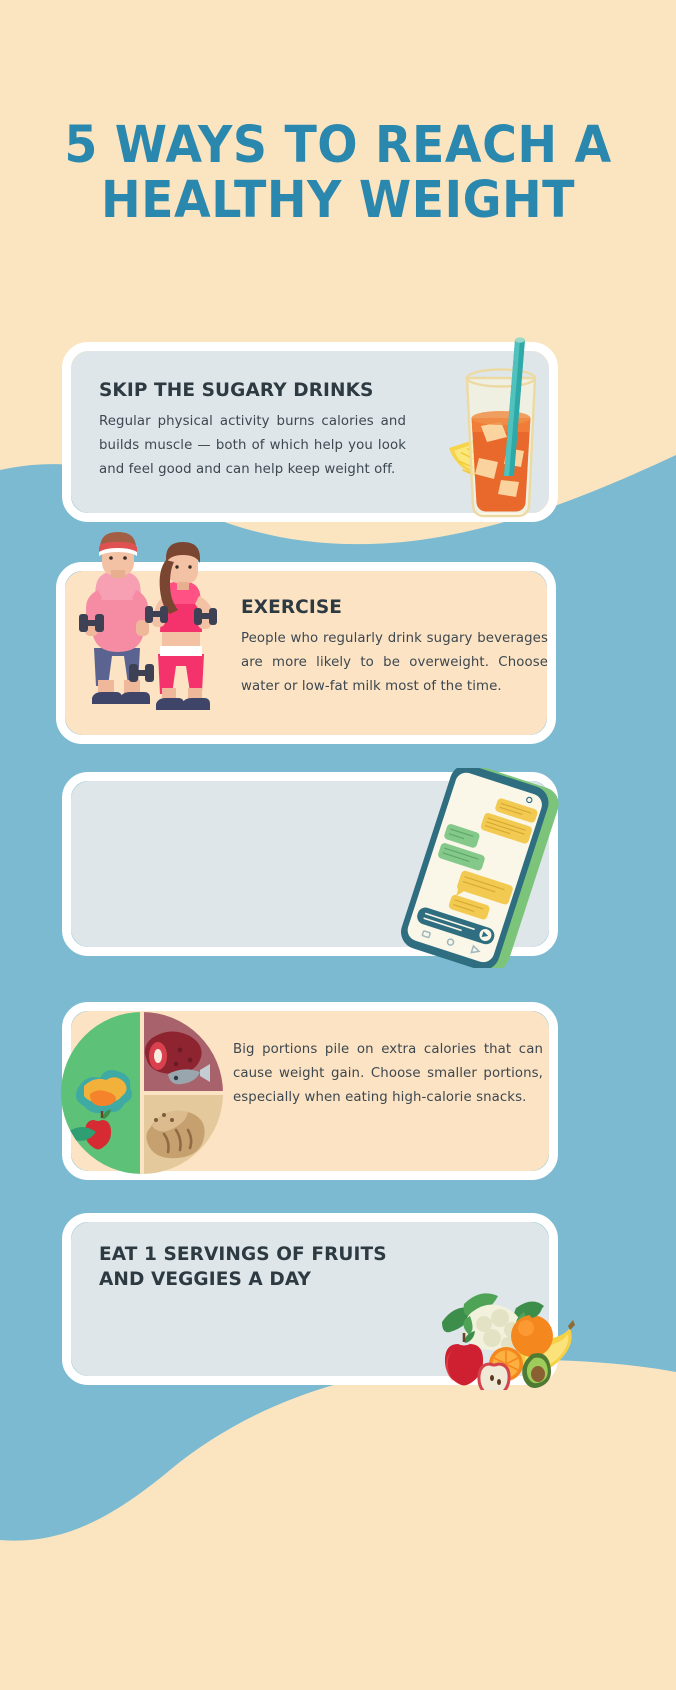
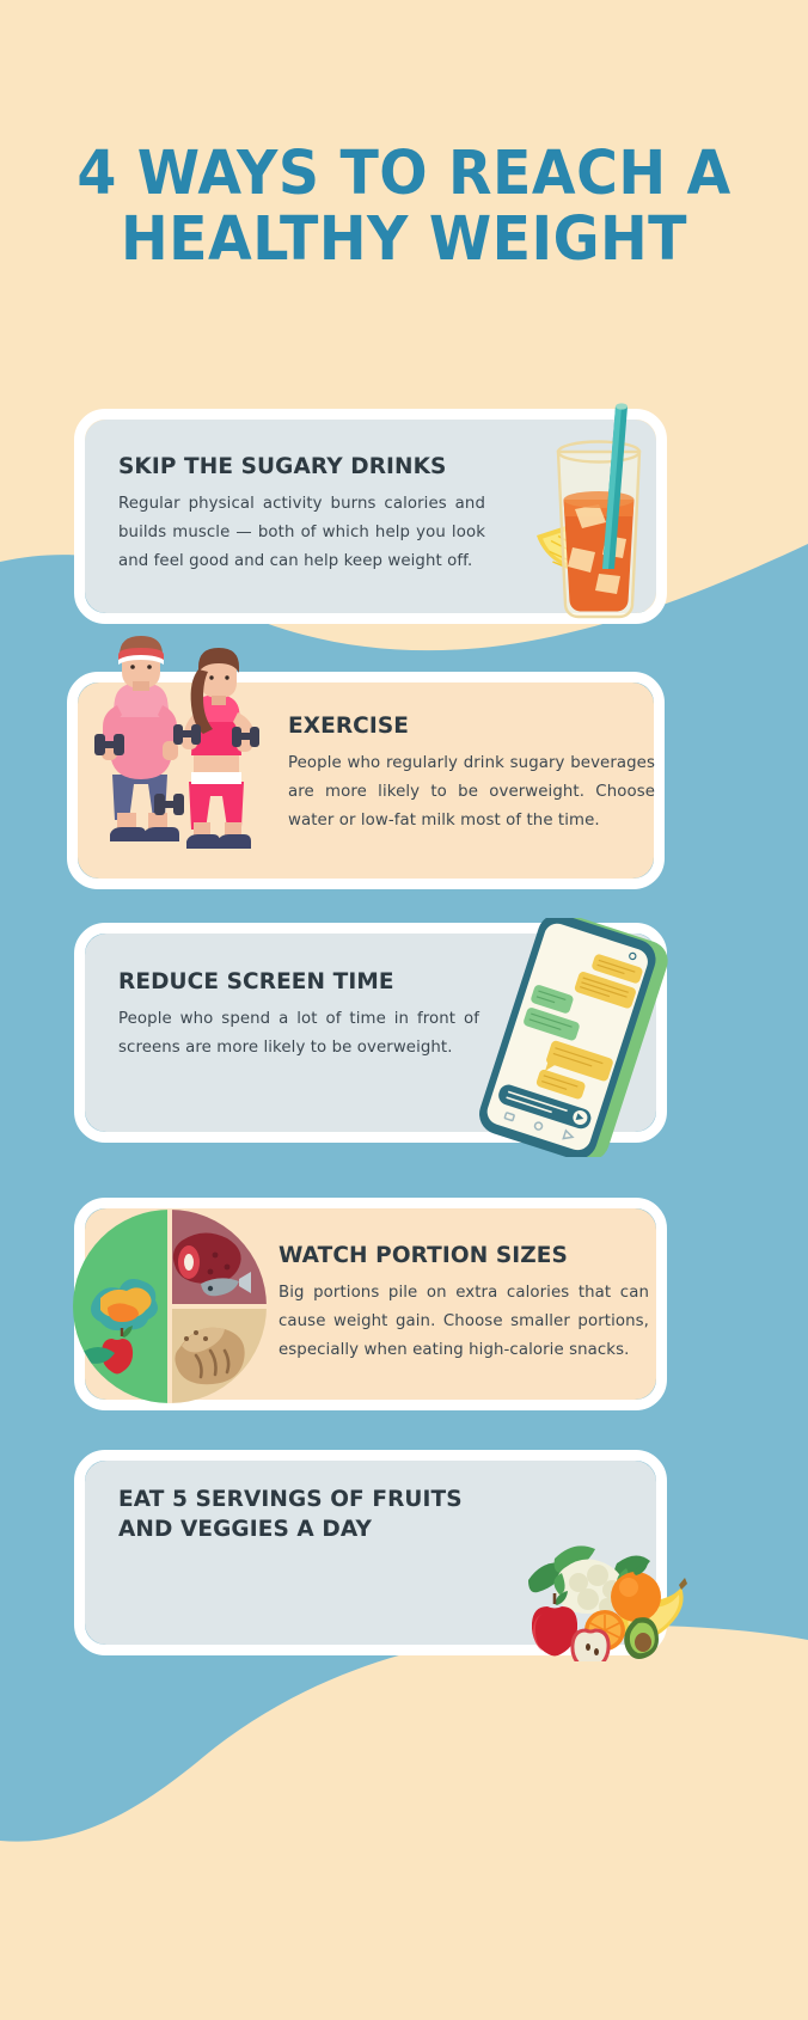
- 5 WAYS TO REACH A
+ 4 WAYS TO REACH A
  HEALTHY WEIGHT
  SKIP THE SUGARY DRINKS
  Regular physical activity burns calories and builds muscle — both of which help you look and feel good and can help keep weight off.
  EXERCISE
  People who regularly drink sugary beverages are more likely to be overweight. Choose water or low-fat milk most of the time.
+ REDUCE SCREEN TIME
+ People who spend a lot of time in front of screens are more likely to be overweight.
+ WATCH PORTION SIZES
  Big portions pile on extra calories that can cause weight gain. Choose smaller portions, especially when eating high-calorie snacks.
- EAT 1 SERVINGS OF FRUITS AND VEGGIES A DAY
+ EAT 5 SERVINGS OF FRUITS AND VEGGIES A DAY
